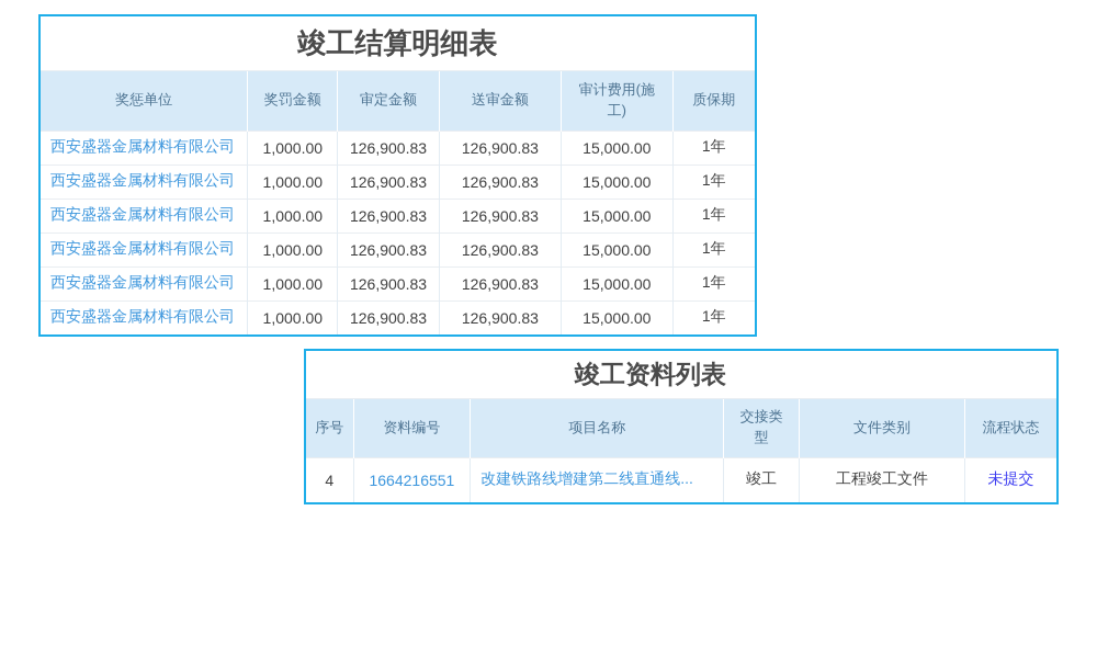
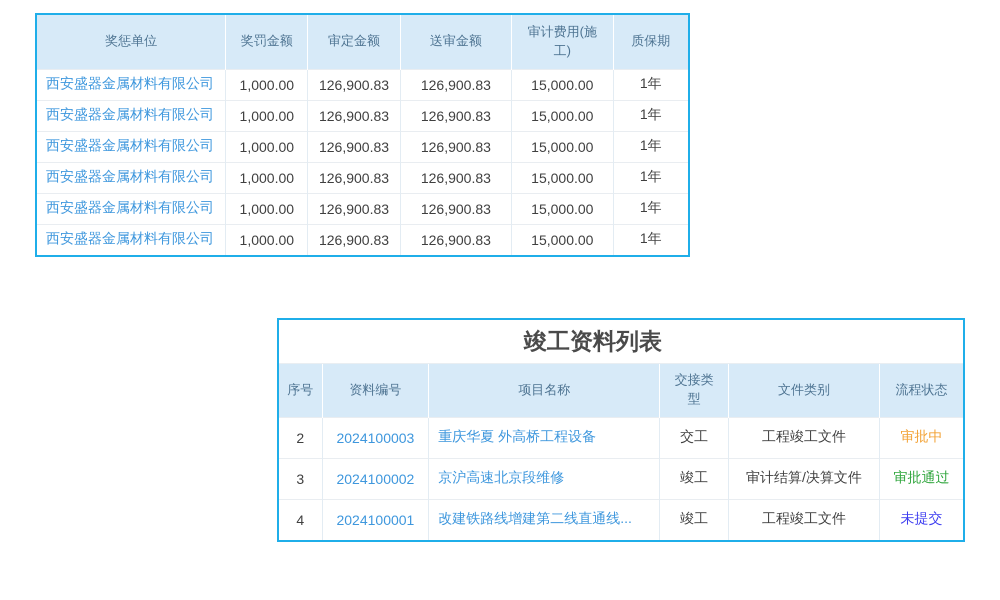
- 竣工结算明细表
  奖惩单位	奖罚金额	审定金额	送审金额	审计费用(施工)	质保期
  西安盛器金属材料有限公司	1,000.00	126,900.83	126,900.83	15,000.00	1年
  西安盛器金属材料有限公司	1,000.00	126,900.83	126,900.83	15,000.00	1年
  西安盛器金属材料有限公司	1,000.00	126,900.83	126,900.83	15,000.00	1年
  西安盛器金属材料有限公司	1,000.00	126,900.83	126,900.83	15,000.00	1年
  西安盛器金属材料有限公司	1,000.00	126,900.83	126,900.83	15,000.00	1年
  西安盛器金属材料有限公司	1,000.00	126,900.83	126,900.83	15,000.00	1年
  竣工资料列表
  序号	资料编号	项目名称	交接类型	文件类别	流程状态
+ 2	2024100003	重庆华夏 外高桥工程设备	交工	工程竣工文件	审批中
+ 3	2024100002	京沪高速北京段维修	竣工	审计结算/决算文件	审批通过
- 4	1664216551	改建铁路线增建第二线直通线...	竣工	工程竣工文件	未提交
+ 4	2024100001	改建铁路线增建第二线直通线...	竣工	工程竣工文件	未提交
